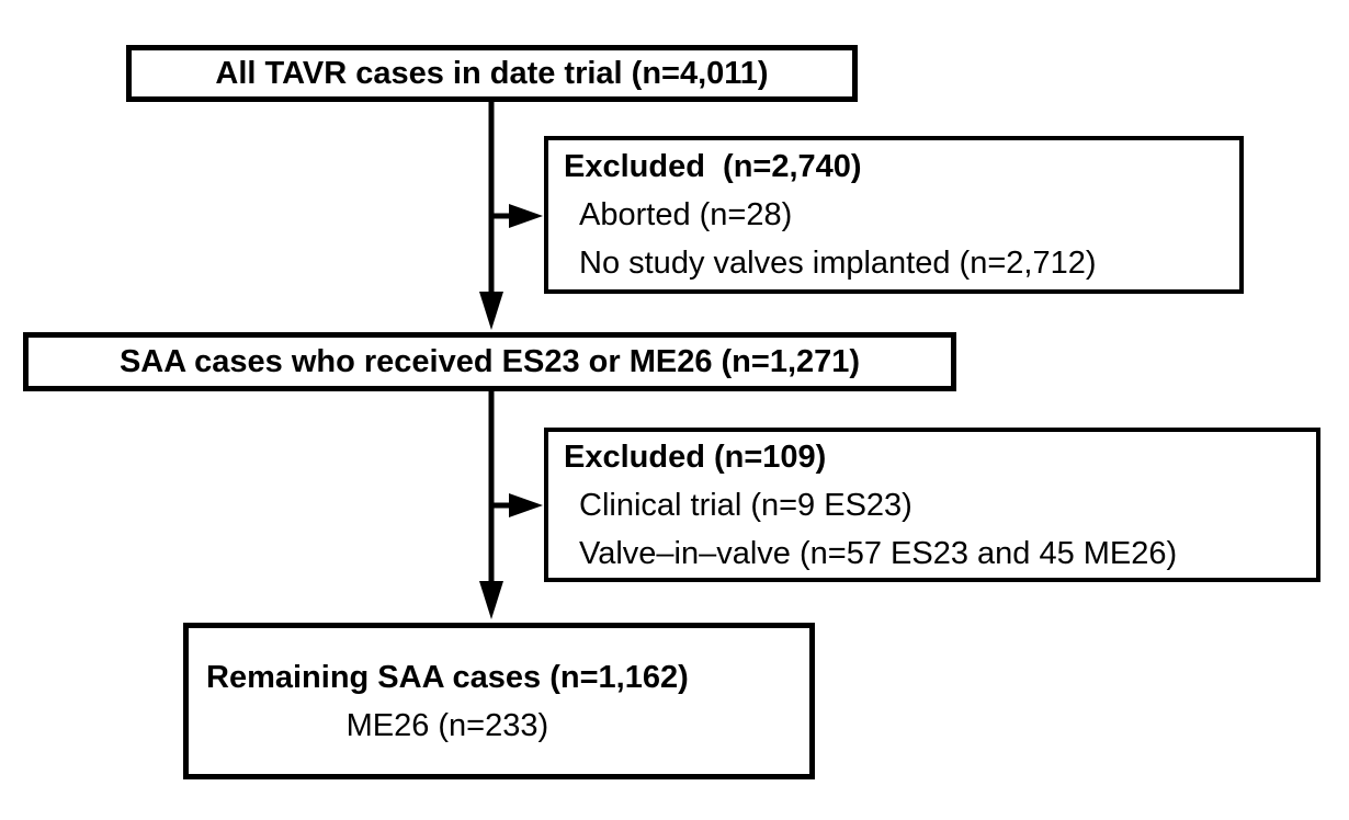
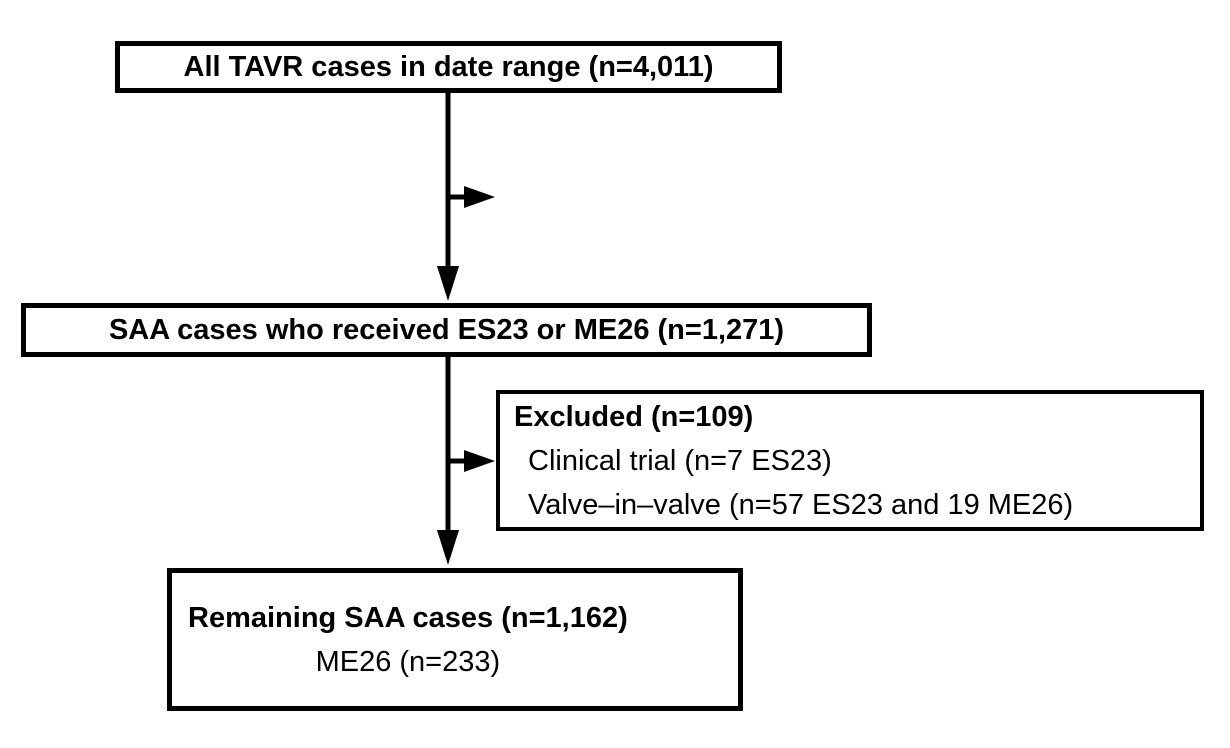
- All TAVR cases in date trial (n=4,011)
+ All TAVR cases in date range (n=4,011)
- Excluded (n=2,740)
- Aborted (n=28)
- No study valves implanted (n=2,712)
  SAA cases who received ES23 or ME26 (n=1,271)
  Excluded (n=109)
- Clinical trial (n=9 ES23)
+ Clinical trial (n=7 ES23)
- Valve–in–valve (n=57 ES23 and 45 ME26)
+ Valve–in–valve (n=57 ES23 and 19 ME26)
  Remaining SAA cases (n=1,162)
  ME26 (n=233)
